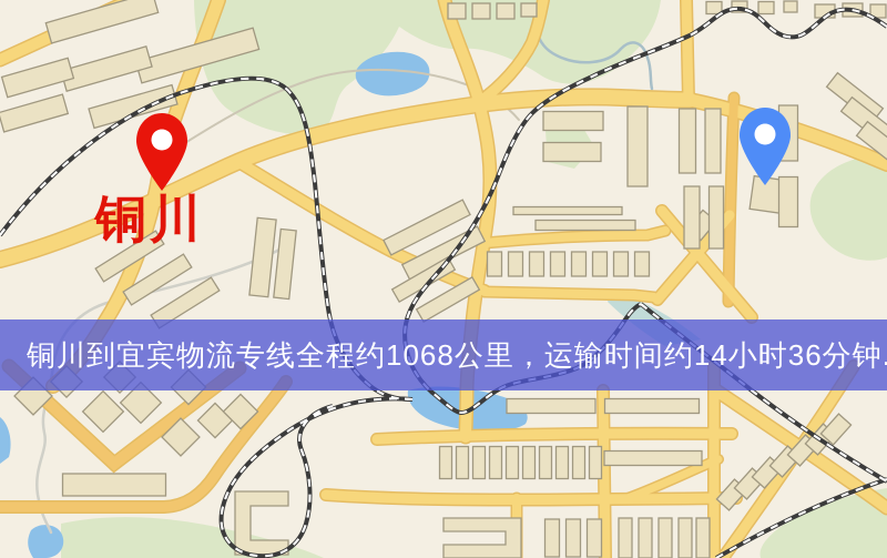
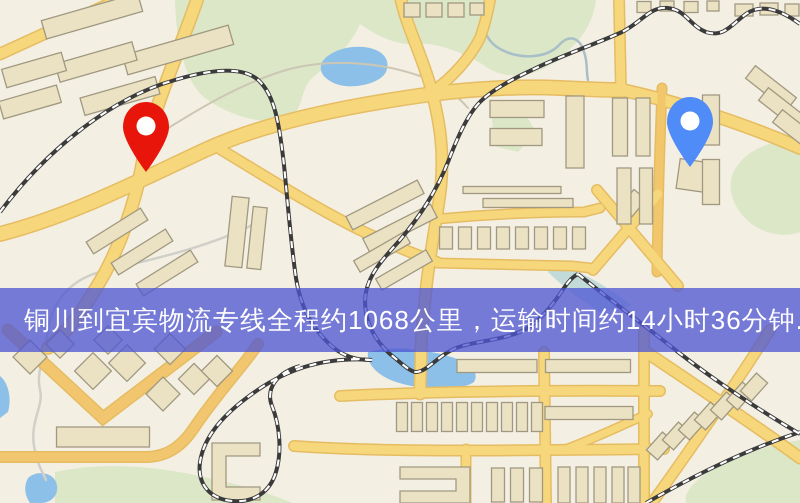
- 铜川
  铜川到宜宾物流专线全程约1068公里，运输时间约14小时36分钟
